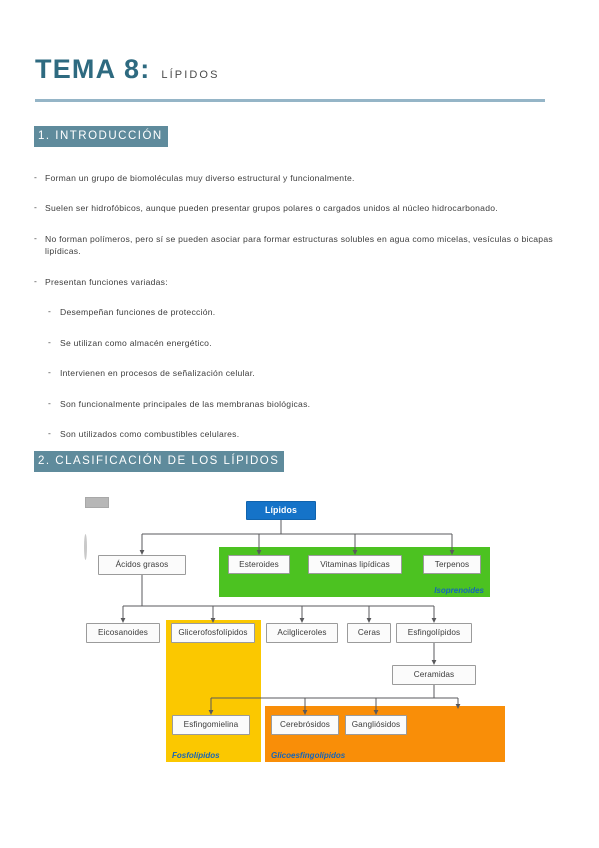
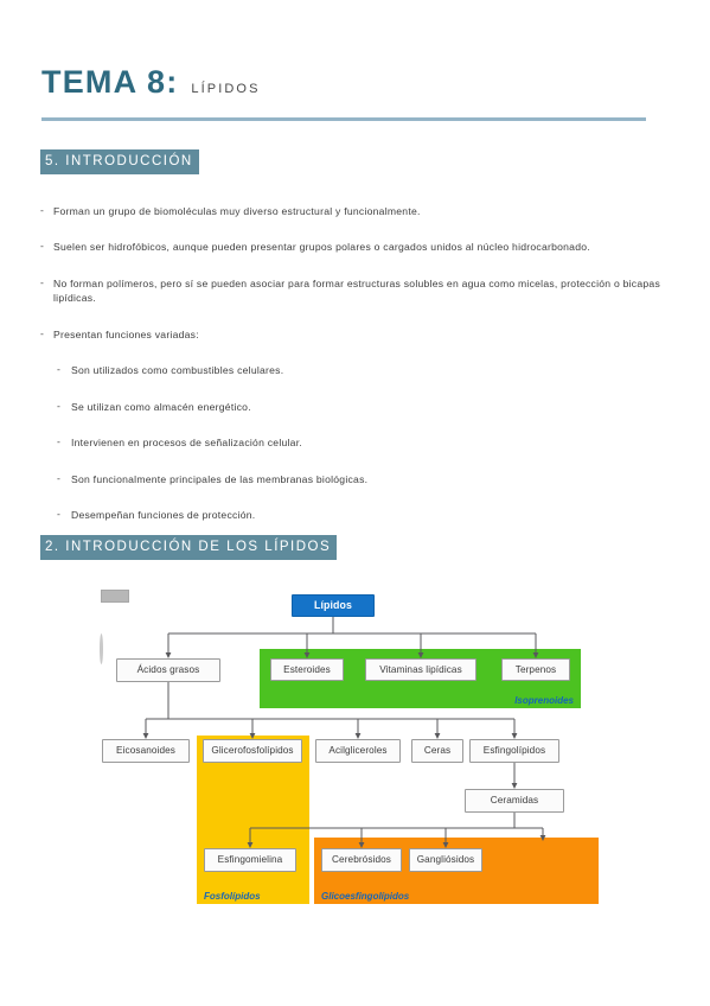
  TEMA 8:
  LÍPIDOS
- 1. INTRODUCCIÓN
+ 5. INTRODUCCIÓN
  Forman un grupo de biomoléculas muy diverso estructural y funcionalmente.
  Suelen ser hidrofóbicos, aunque pueden presentar grupos polares o cargados unidos al núcleo hidrocarbonado.
- No forman polímeros, pero sí se pueden asociar para formar estructuras solubles en agua como micelas, vesículas o bicapas lipídicas.
+ No forman polímeros, pero sí se pueden asociar para formar estructuras solubles en agua como micelas, protección o bicapas lipídicas.
  Presentan funciones variadas:
- Desempeñan funciones de protección.
+ Son utilizados como combustibles celulares.
  Se utilizan como almacén energético.
  Intervienen en procesos de señalización celular.
  Son funcionalmente principales de las membranas biológicas.
- Son utilizados como combustibles celulares.
+ Desempeñan funciones de protección.
- 2. CLASIFICACIÓN DE LOS LÍPIDOS
+ 2. INTRODUCCIÓN DE LOS LÍPIDOS
  Isoprenoides
  Fosfolípidos
  Glicoesfingolípidos
  Lípidos
  Ácidos grasos
  Esteroides
  Vitaminas lipídicas
  Terpenos
  Eicosanoides
  Glicerofosfolípidos
  Acilgliceroles
  Ceras
  Esfingolípidos
  Ceramidas
  Esfingomielina
  Cerebrósidos
  Gangliósidos
